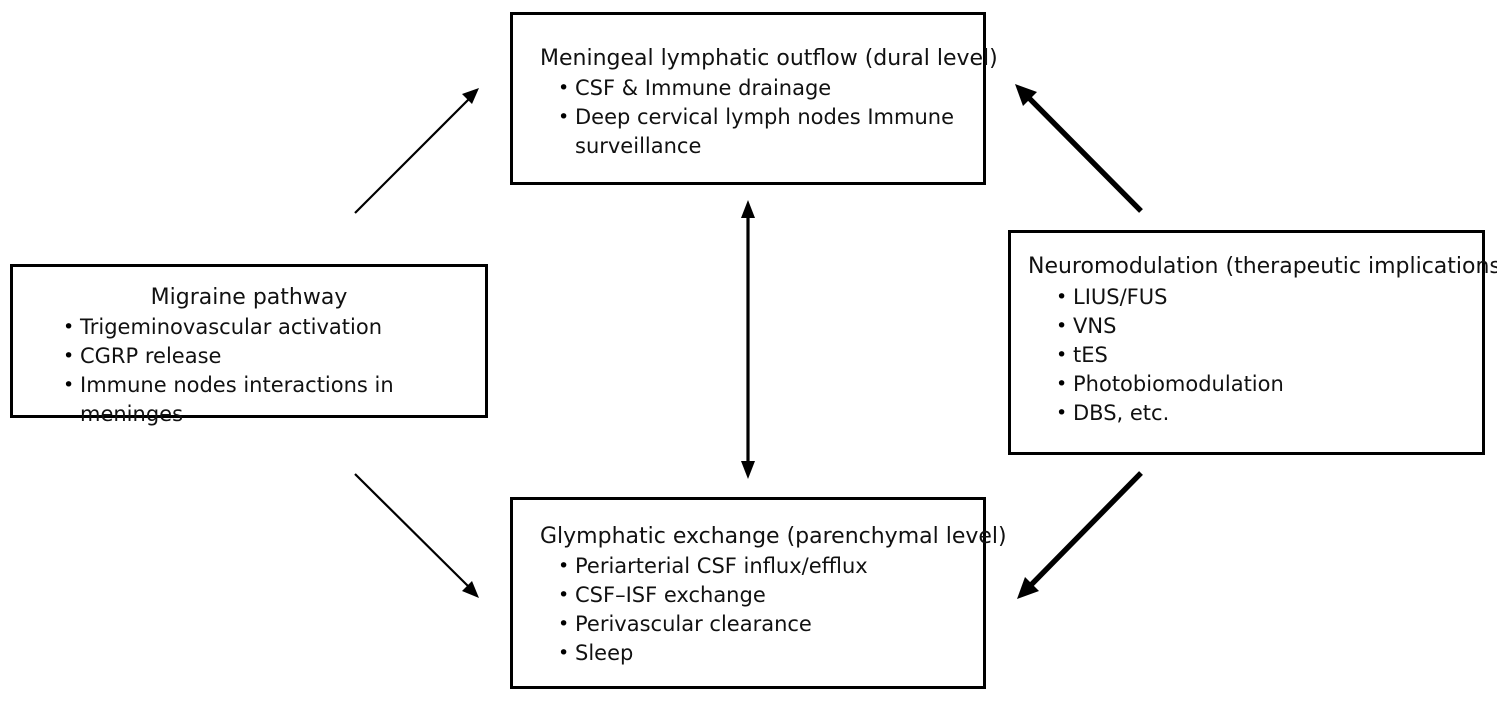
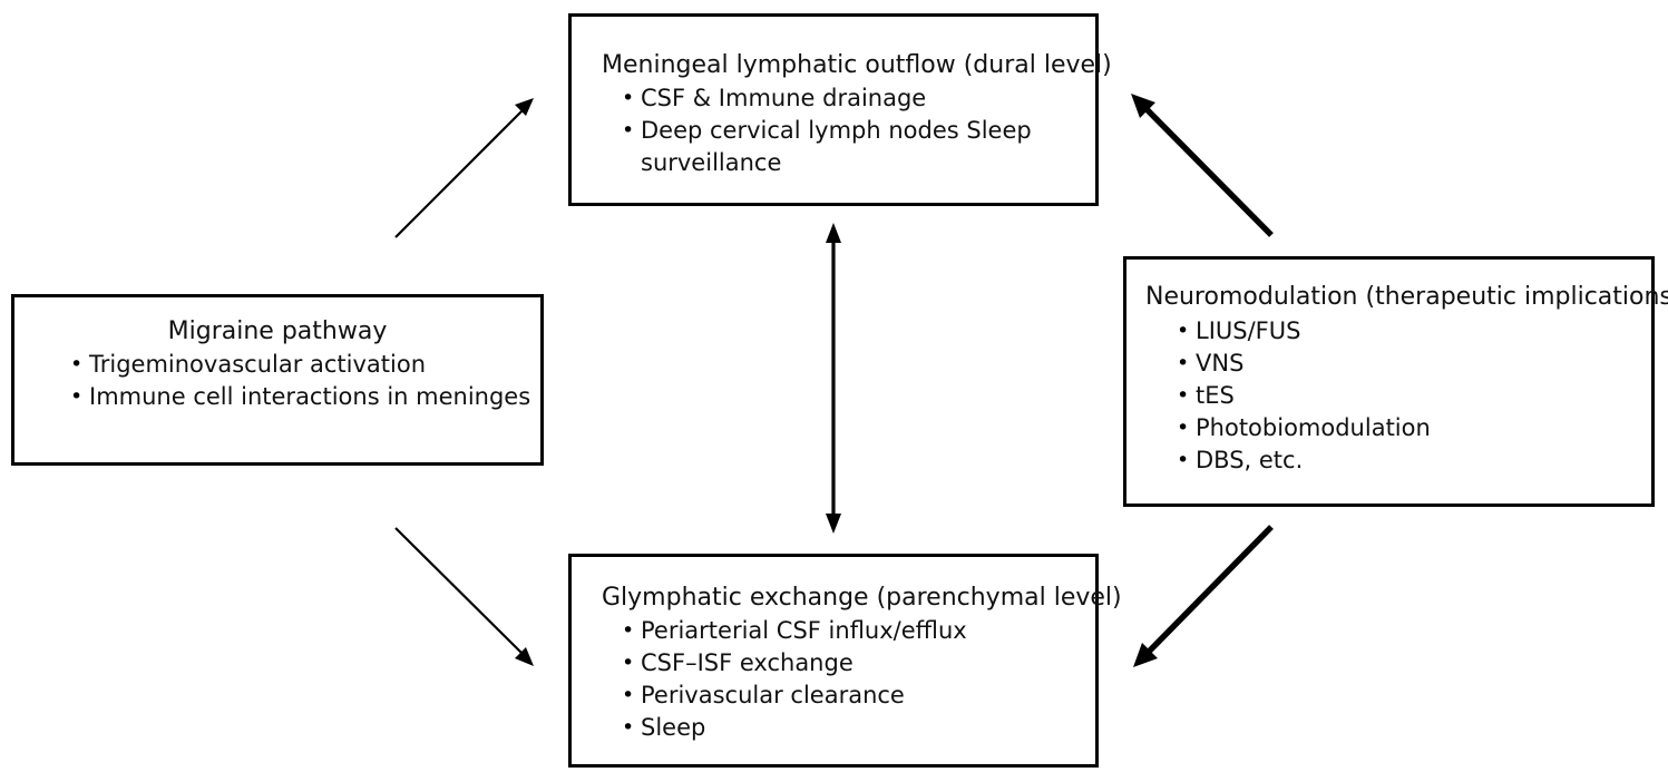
  Meningeal lymphatic outflow (dural level)
  CSF & Immune drainage
- Deep cervical lymph nodes Immune surveillance
+ Deep cervical lymph nodes Sleep surveillance
  Migraine pathway
  Trigeminovascular activation
- CGRP release
- Immune nodes interactions in meninges
+ Immune cell interactions in meninges
  Neuromodulation (therapeutic implications
  LIUS/FUS
  VNS
  tES
  Photobiomodulation
  DBS, etc.
  Glymphatic exchange (parenchymal level)
  Periarterial CSF influx/efflux
  CSF–ISF exchange
  Perivascular clearance
  Sleep
